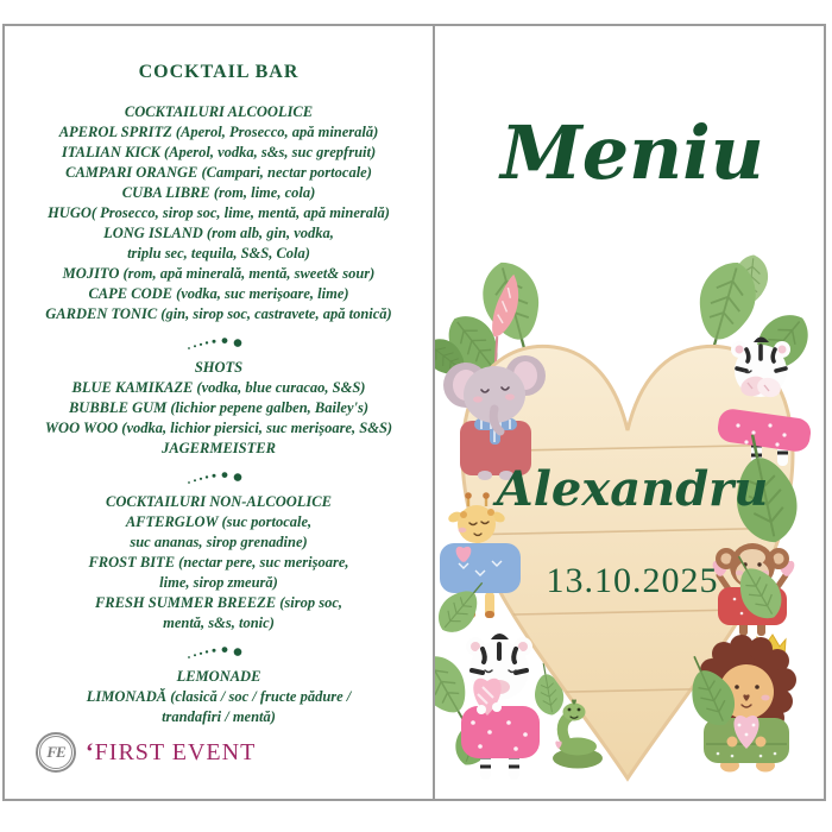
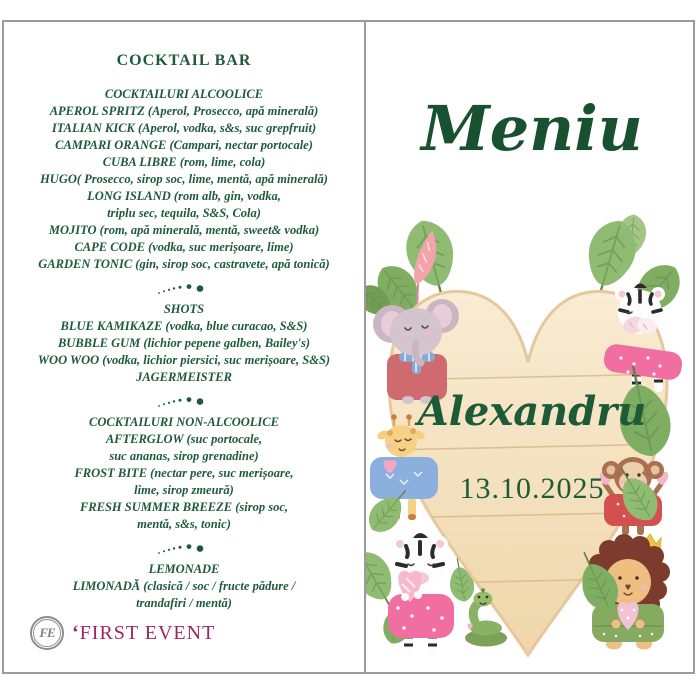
  COCKTAIL BAR
  COCKTAILURI ALCOOLICE
  APEROL SPRITZ (Aperol, Prosecco, apă minerală)
  ITALIAN KICK (Aperol, vodka, s&s, suc grepfruit)
  CAMPARI ORANGE (Campari, nectar portocale)
  CUBA LIBRE (rom, lime, cola)
  HUGO( Prosecco, sirop soc, lime, mentă, apă minerală)
  LONG ISLAND (rom alb, gin, vodka,
  triplu sec, tequila, S&S, Cola)
- MOJITO (rom, apă minerală, mentă, sweet& sour)
+ MOJITO (rom, apă minerală, mentă, sweet& vodka)
  CAPE CODE (vodka, suc merișoare, lime)
  GARDEN TONIC (gin, sirop soc, castravete, apă tonică)
  SHOTS
  BLUE KAMIKAZE (vodka, blue curacao, S&S)
  BUBBLE GUM (lichior pepene galben, Bailey's)
  WOO WOO (vodka, lichior piersici, suc merișoare, S&S)
  JAGERMEISTER
  COCKTAILURI NON-ALCOOLICE
  AFTERGLOW (suc portocale,
  suc ananas, sirop grenadine)
  FROST BITE (nectar pere, suc merișoare,
  lime, sirop zmeură)
  FRESH SUMMER BREEZE (sirop soc,
  mentă, s&s, tonic)
  LEMONADE
  LIMONADĂ (clasică / soc / fructe pădure /
  trandafiri / mentă)
  FE
  ‘
  FIRST EVENT
  Meniu
  Alexandru
  13.10.2025
